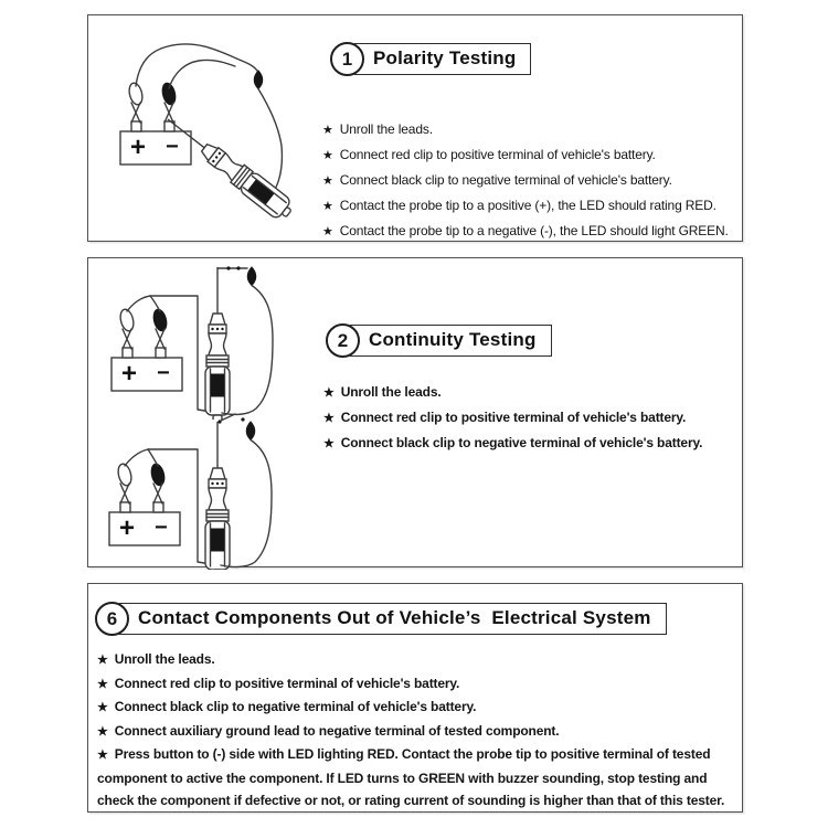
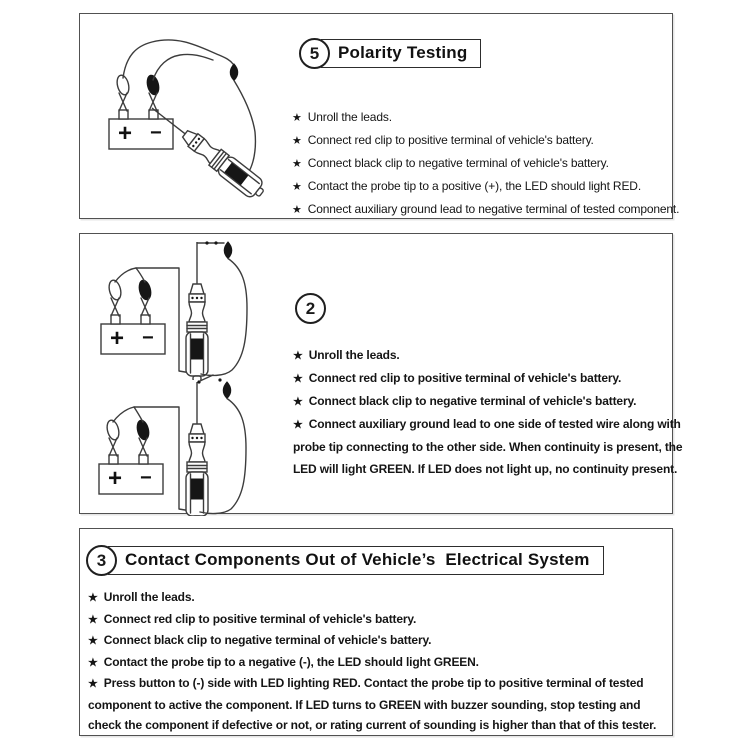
- 1
+ 5
  Polarity Testing
  ★ Unroll the leads.
  ★ Connect red clip to positive terminal of vehicle's battery.
  ★ Connect black clip to negative terminal of vehicle's battery.
- ★ Contact the probe tip to a positive (+), the LED should rating RED.
+ ★ Contact the probe tip to a positive (+), the LED should light RED.
- ★ Contact the probe tip to a negative (-), the LED should light GREEN.
+ ★ Connect auxiliary ground lead to negative terminal of tested component.
  2
- Continuity Testing
  ★ Unroll the leads.
  ★ Connect red clip to positive terminal of vehicle's battery.
  ★ Connect black clip to negative terminal of vehicle's battery.
+ ★ Connect auxiliary ground lead to one side of tested wire along with probe tip connecting to the other side. When continuity is present, the LED will light GREEN. If LED does not light up, no continuity present.
- 6
+ 3
  Contact Components Out of Vehicle’s Electrical System
  ★ Unroll the leads.
  ★ Connect red clip to positive terminal of vehicle's battery.
  ★ Connect black clip to negative terminal of vehicle's battery.
- ★ Connect auxiliary ground lead to negative terminal of tested component.
+ ★ Contact the probe tip to a negative (-), the LED should light GREEN.
  ★ Press button to (-) side with LED lighting RED. Contact the probe tip to positive terminal of tested component to active the component. If LED turns to GREEN with buzzer sounding, stop testing and check the component if defective or not, or rating current of sounding is higher than that of this tester.
